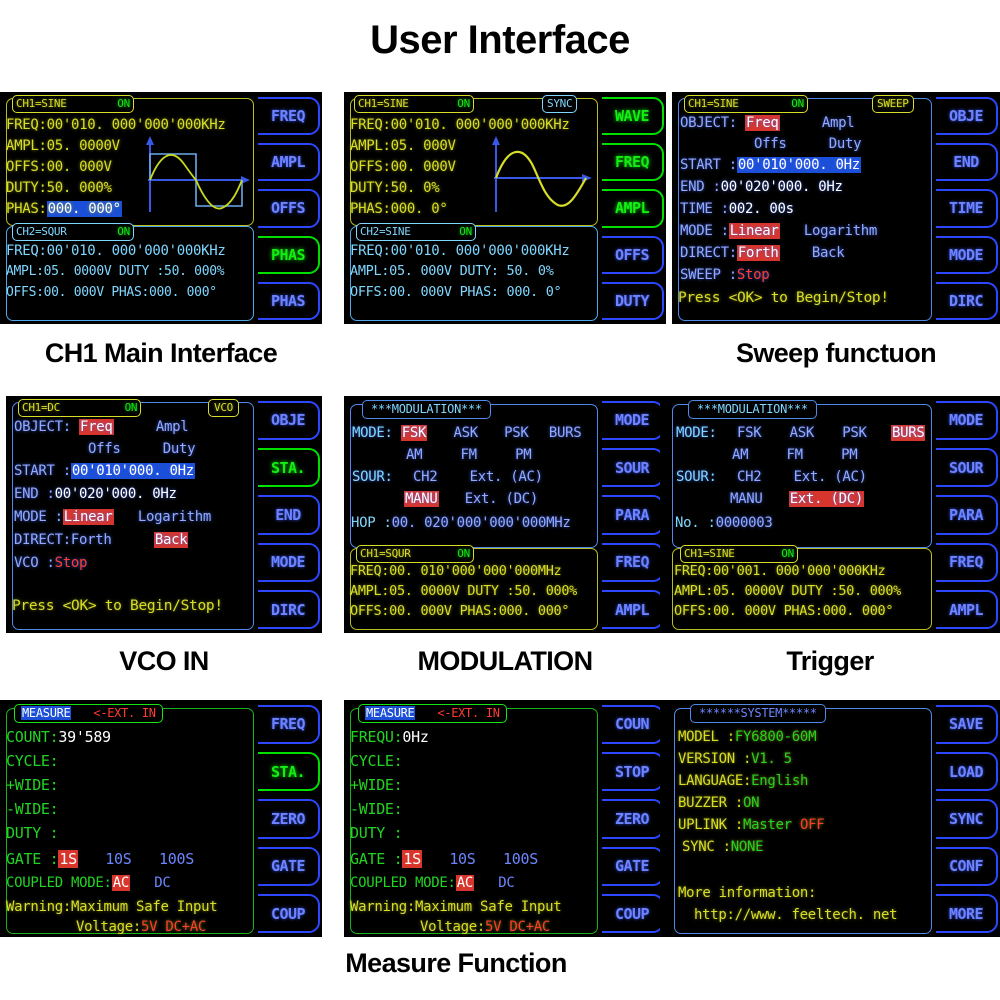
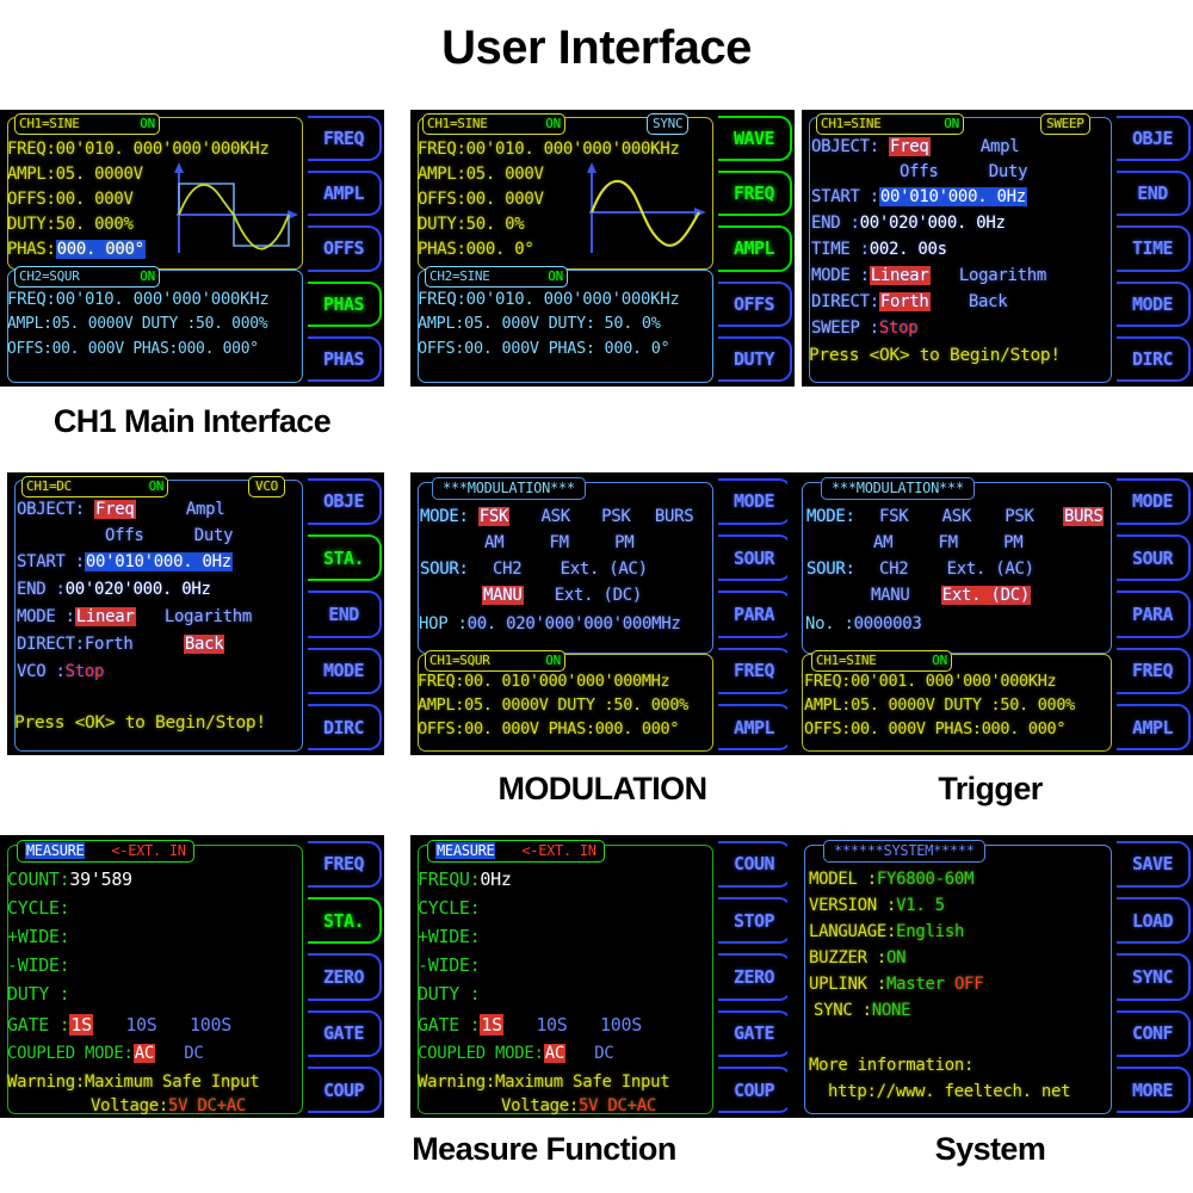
  User Interface
  CH1=SINE ON
  FREQ:00'010. 000'000'000KHz
  AMPL:05. 0000V
  OFFS:00. 000V
  DUTY:50. 000%
  PHAS:000. 000°
  CH2=SQUR ON
  FREQ:00'010. 000'000'000KHz
  AMPL:05. 0000V DUTY :50. 000%
  OFFS:00. 000V PHAS:000. 000°
  FREQ
  AMPL
  OFFS
  PHAS
  PHAS
  CH1 Main Interface
  CH1=SINE ON
  SYNC
  FREQ:00'010. 000'000'000KHz
  AMPL:05. 000V
  OFFS:00. 000V
  DUTY:50. 0%
  PHAS:000. 0°
  CH2=SINE ON
  FREQ:00'010. 000'000'000KHz
  AMPL:05. 000V DUTY: 50. 0%
  OFFS:00. 000V PHAS: 000. 0°
  WAVE
  FREQ
  AMPL
  OFFS
  DUTY
  CH1=SINE ON
  SWEEP
  OBJECT: Freq Ampl
  Offs Duty
  START :00'010'000. 0Hz
  END :00'020'000. 0Hz
  TIME :002. 00s
  MODE :Linear Logarithm
  DIRECT:Forth Back
  SWEEP :Stop
  Press <OK> to Begin/Stop!
  OBJE
  END
  TIME
  MODE
  DIRC
- Sweep functuon
  CH1=DC ON
  VCO
  OBJECT: Freq Ampl
  Offs Duty
  START :00'010'000. 0Hz
  END :00'020'000. 0Hz
  MODE :Linear Logarithm
  DIRECT:Forth Back
  VCO :Stop
  Press <OK> to Begin/Stop!
  OBJE
  STA.
  END
  MODE
  DIRC
- VCO IN
  ***MODULATION***
  MODE: FSK ASK PSK BURS
  AM FM PM
  SOUR: CH2 Ext. (AC)
  MANU Ext. (DC)
  HOP :00. 020'000'000'000MHz
  CH1=SQUR ON
  FREQ:00. 010'000'000'000MHz
  AMPL:05. 0000V DUTY :50. 000%
  OFFS:00. 000V PHAS:000. 000°
  MODE
  SOUR
  PARA
  FREQ
  AMPL
  MODULATION
  ***MODULATION***
  MODE: FSK ASK PSK BURS
  AM FM PM
  SOUR: CH2 Ext. (AC)
  MANU Ext. (DC)
  No. :0000003
  CH1=SINE ON
  FREQ:00'001. 000'000'000KHz
  AMPL:05. 0000V DUTY :50. 000%
  OFFS:00. 000V PHAS:000. 000°
  MODE
  SOUR
  PARA
  FREQ
  AMPL
  Trigger
  MEASURE <-EXT. IN
  COUNT:39'589
  CYCLE:
  +WIDE:
  -WIDE:
  DUTY :
  GATE :1S 10S 100S
  COUPLED MODE:AC DC
  Warning:Maximum Safe Input
  Voltage:5V DC+AC
  FREQ
  STA.
  ZERO
  GATE
  COUP
  MEASURE <-EXT. IN
  FREQU:0Hz
  CYCLE:
  +WIDE:
  -WIDE:
  DUTY :
  GATE :1S 10S 100S
  COUPLED MODE:AC DC
  Warning:Maximum Safe Input
  Voltage:5V DC+AC
  COUN
  STOP
  ZERO
  GATE
  COUP
  Measure Function
  ******SYSTEM*****
  MODEL :FY6800-60M
  VERSION :V1. 5
  LANGUAGE:English
  BUZZER :ON
  UPLINK :Master OFF
  SYNC :NONE
  More information:
  http://www. feeltech. net
  SAVE
  LOAD
  SYNC
  CONF
  MORE
+ System
